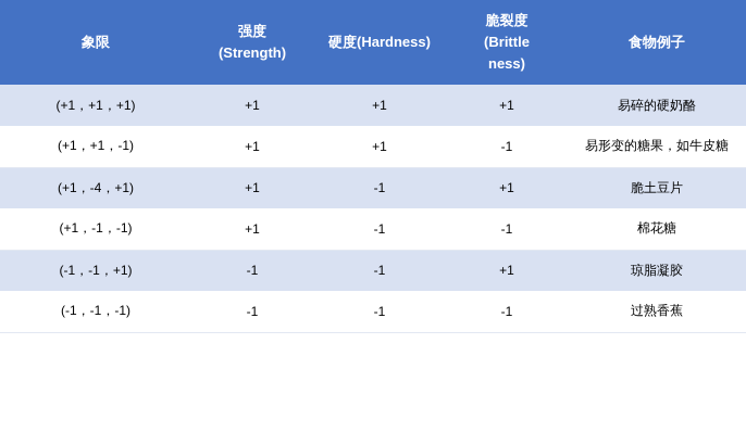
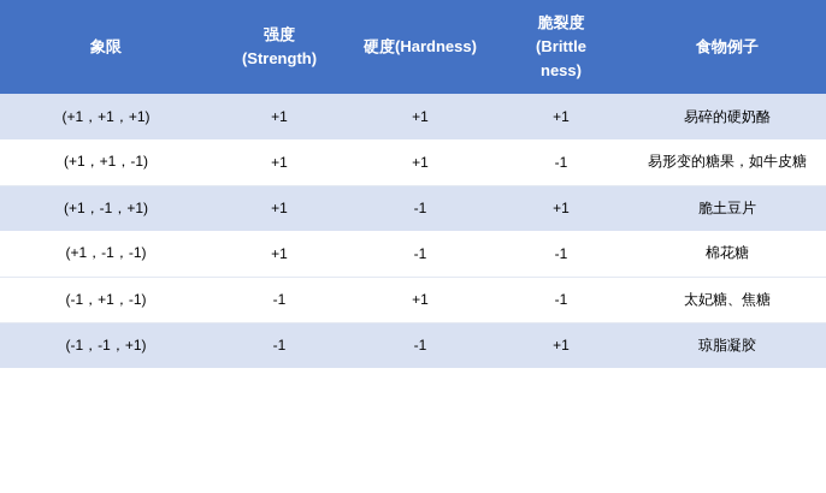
  象限	强度 (Strength)	硬度(Hardness)	脆裂度 (Brittle ness)	食物例子
  (+1，+1，+1)	+1	+1	+1	易碎的硬奶酪
  (+1，+1，-1)	+1	+1	-1	易形变的糖果，如牛皮糖
- (+1，-4，+1)	+1	-1	+1	脆土豆片
+ (+1，-1，+1)	+1	-1	+1	脆土豆片
  (+1，-1，-1)	+1	-1	-1	棉花糖
+ (-1，+1，-1)	-1	+1	-1	太妃糖、焦糖
  (-1，-1，+1)	-1	-1	+1	琼脂凝胶
- (-1，-1，-1)	-1	-1	-1	过熟香蕉
